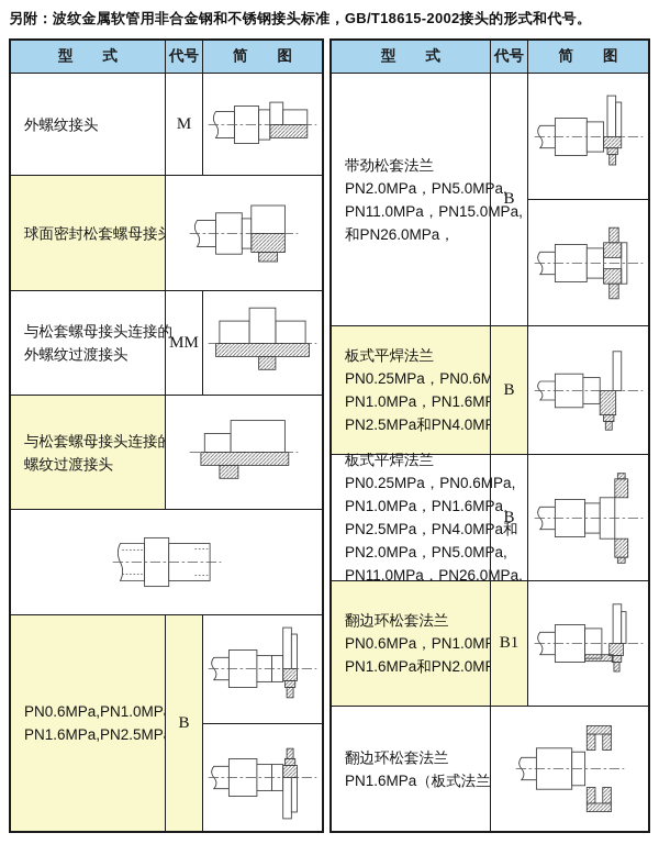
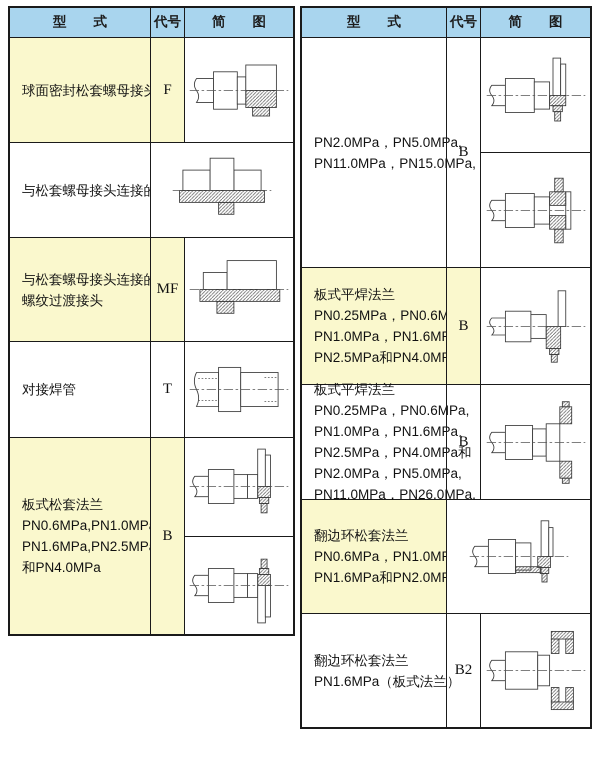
- 另附：波纹金属软管用非合金钢和不锈钢接头标准，GB/T18615-2002接头的形式和代号。
  型 式
  代号
  简 图
- 外螺纹接头
- M
  球面密封松套螺母接
+ F
  与松套螺母接头连接
- 外螺纹过渡接头
- MM
  与松套螺母接头连接
  螺纹过渡接头
+ MF
+ 对接焊管
+ T
+ 板式松套法兰
  PN0.6MPa,PN1.0MP
  PN1.6MPa,PN2.5MP
+ 和PN4.0MPa
  B
  型 式
  代号
  简 图
- 带劲松套法兰
  PN2.0MPa，PN5.0M
  PN11.0MPa，PN15.0
- 和PN26.0MPa，
  B
  板式平焊法兰
  PN0.25MPa，PN0.6M
  PN1.0MPa，PN1.6M
  PN2.5MPa和PN4.0M
  B
  板式平焊法兰
  PN0.25MPa，PN0.6M
  PN1.0MPa，PN1.6M
  PN2.5MPa，PN4.0M
  PN2.0MPa，PN5.0M
  PN11.0MPa，PN26.0
  B
  翻边环松套法兰
  PN0.6MPa，PN1.0M
  PN1.6MPa和PN2.0M
- B1
  翻边环松套法兰
  PN1.6MPa（板式法兰
+ B2
